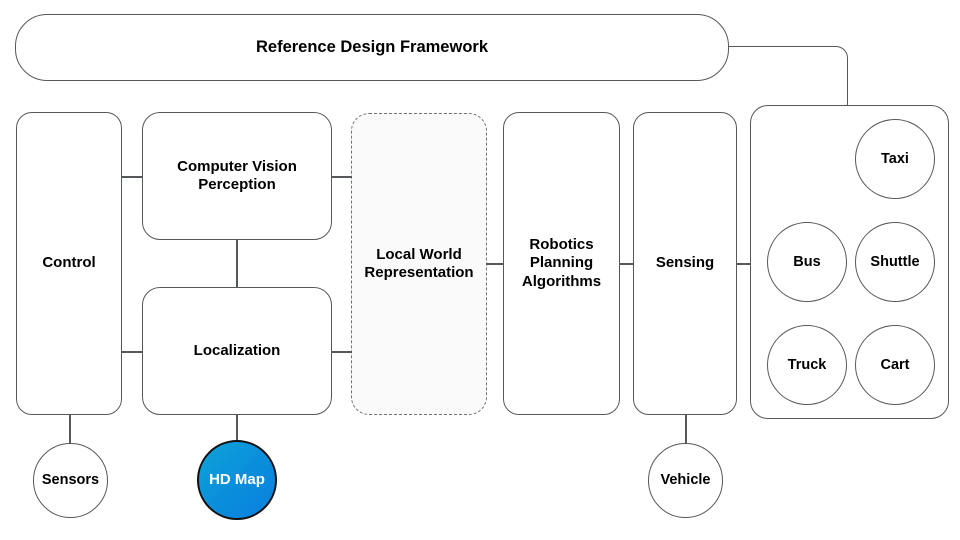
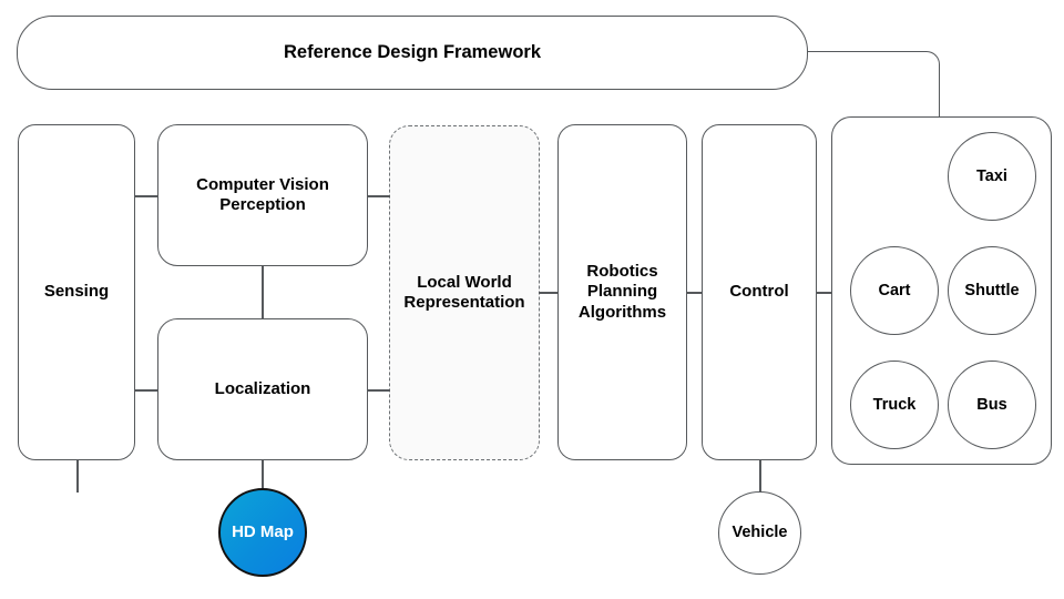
  Reference Design Framework
- Control
+ Sensing
  Computer Vision
  Perception
  Localization
  Local World
  Representation
  Robotics
  Planning
  Algorithms
- Sensing
+ Control
  Taxi
- Bus
+ Cart
  Shuttle
  Truck
- Cart
+ Bus
- Sensors
  HD Map
  Vehicle
